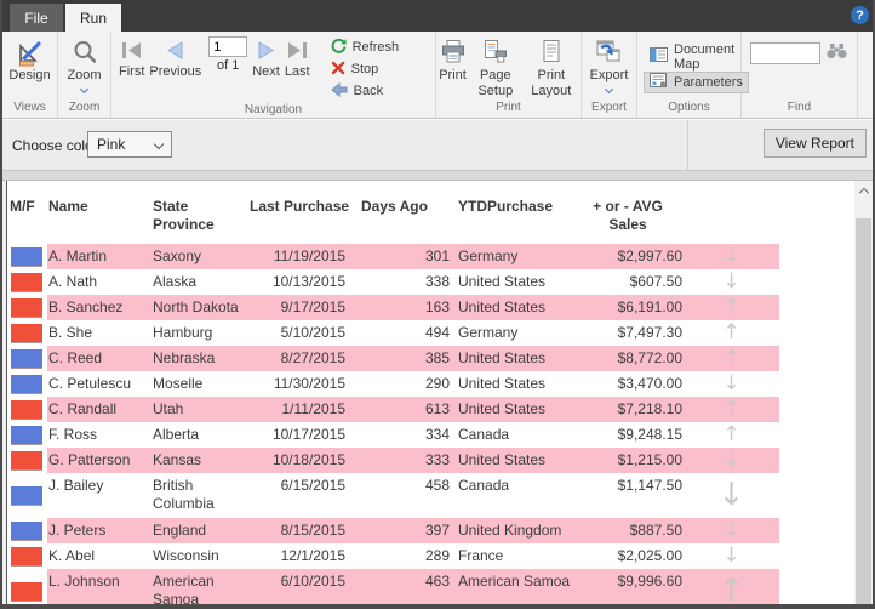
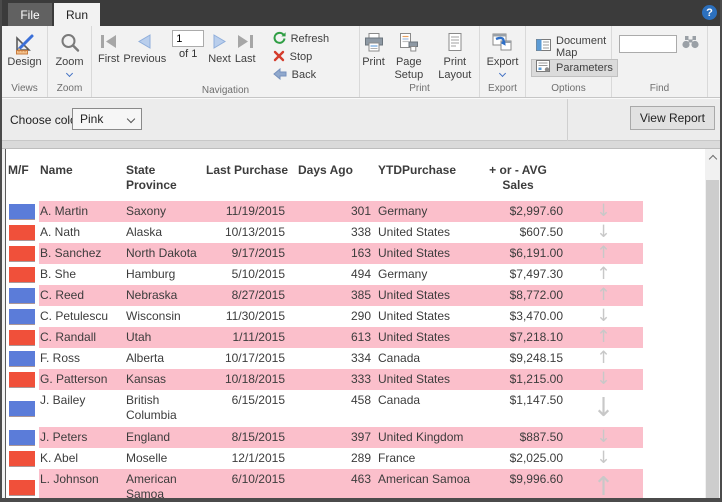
  File
  Run
  ?
  Design
  Views
  Zoom
  Zoom
  First
  Previous
  1
  of 1
  Next
  Last
  Refresh
  Stop
  Back
  Navigation
  Print
  Page Setup
  Print Layout
  Print
  Export
  Export
  Document Map
  Parameters
  Options
  Find
  Choose col
  Pink
  View Report
  M/F
  Name
  State
  Province
  Last Purchase
  Days Ago
  YTDPurchase
  + or - AVG
  Sales
  A. Martin
  Saxony
  11/19/2015
  301
  Germany
  $2,997.60
  ↓
  A. Nath
  Alaska
  10/13/2015
  338
  United States
  $607.50
  ↓
  B. Sanchez
  North Dakota
  9/17/2015
  163
  United States
  $6,191.00
  ↑
  B. She
  Hamburg
  5/10/2015
  494
  Germany
  $7,497.30
  ↑
  C. Reed
  Nebraska
  8/27/2015
  385
  United States
  $8,772.00
  ↑
  C. Petulescu
- Moselle
+ Wisconsin
  11/30/2015
  290
  United States
  $3,470.00
  ↓
  C. Randall
  Utah
  1/11/2015
  613
  United States
  $7,218.10
  ↑
  F. Ross
  Alberta
  10/17/2015
  334
  Canada
  $9,248.15
  ↑
  G. Patterson
  Kansas
  10/18/2015
  333
  United States
  $1,215.00
  ↓
  J. Bailey
  British Columbia
  6/15/2015
  458
  Canada
  $1,147.50
  ↓
  J. Peters
  England
  8/15/2015
  397
  United Kingdom
  $887.50
  ↓
  K. Abel
- Wisconsin
+ Moselle
  12/1/2015
  289
  France
  $2,025.00
  ↓
  L. Johnson
  American Samoa
  6/10/2015
  463
  American Samoa
  $9,996.60
  ↑
